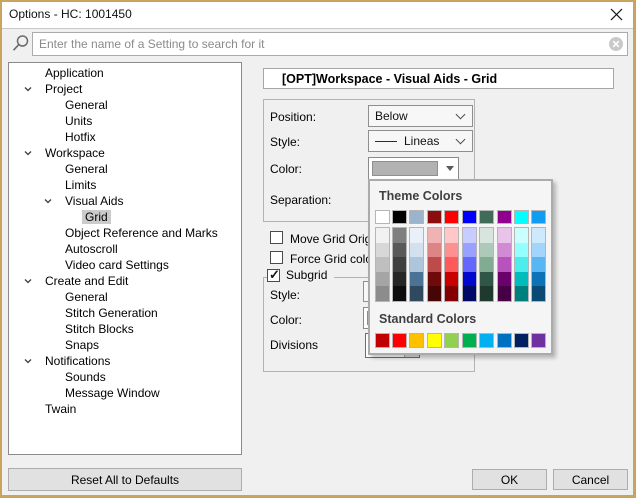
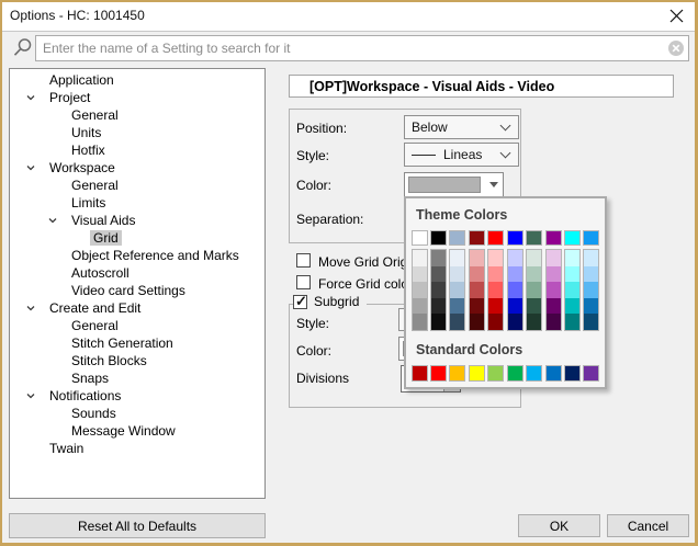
  Options - HC: 1001450
  Enter the name of a Setting to search for it
  Application
  Project
  General
  Units
  Hotfix
  Workspace
  General
  Limits
  Visual Aids
  Grid
  Object Reference and Marks
  Autoscroll
  Video card Settings
  Create and Edit
  General
  Stitch Generation
  Stitch Blocks
  Snaps
  Notifications
  Sounds
  Message Window
  Twain
- [OPT]Workspace - Visual Aids - Grid
+ [OPT]Workspace - Visual Aids - Video
  Position:
  Below
  Style:
  Lineas
  Color:
  Separation:
  Move Grid Ori
  Force Grid col
  Subgrid
  Style:
  Color:
  Divisions
  Theme Colors
  Standard Colors
  Reset All to Defaults
  OK
  Cancel
